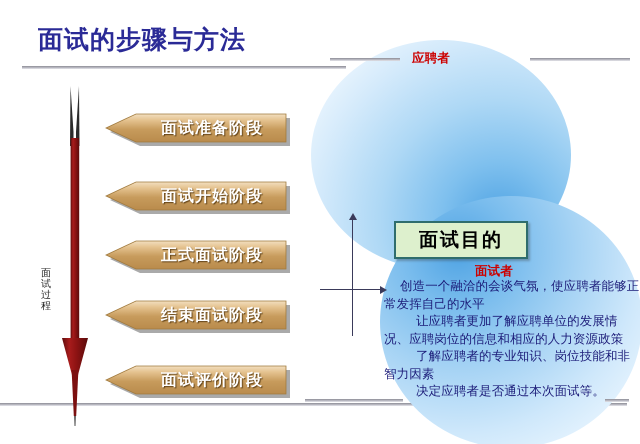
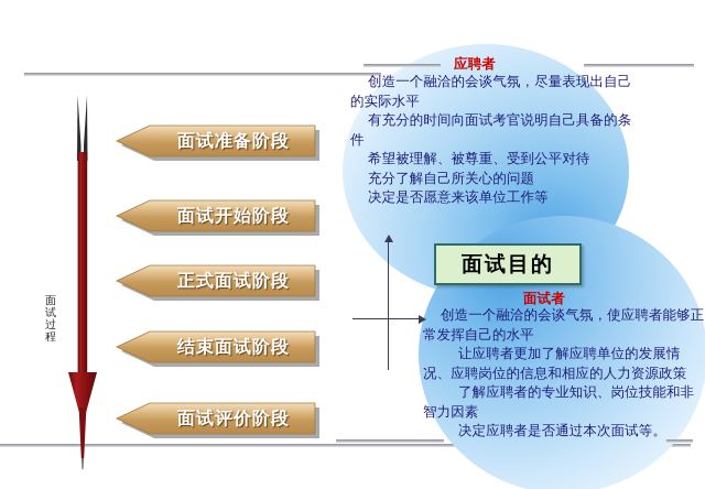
- 面试的步骤与方法
  应聘者
+ 创造一个融洽的会谈气氛，尽量表现出自己的实际水平
+ 有充分的时间向面试考官说明自己具备的条件
+ 希望被理解、被尊重、受到公平对待
+ 充分了解自己所关心的问题
+ 决定是否愿意来该单位工作等
  面试者
  创造一个融洽的会谈气氛，使应聘者能够正常发挥自己的水平
  让应聘者更加了解应聘单位的发展情况、应聘岗位的信息和相应的人力资源政策
  了解应聘者的专业知识、岗位技能和非智力因素
  决定应聘者是否通过本次面试等。
  面试目的
  面试过程
  面试准备阶段
  面试开始阶段
  正式面试阶段
  结束面试阶段
  面试评价阶段
